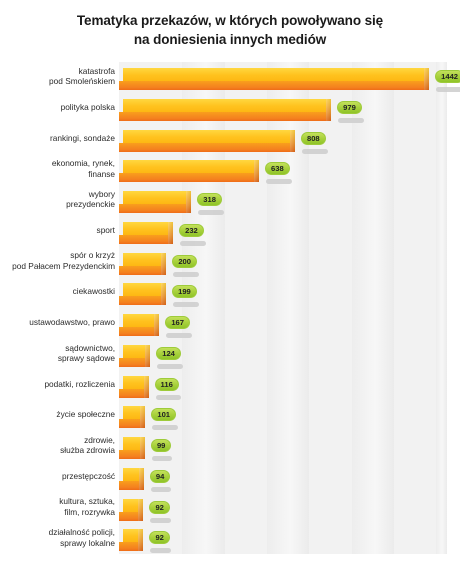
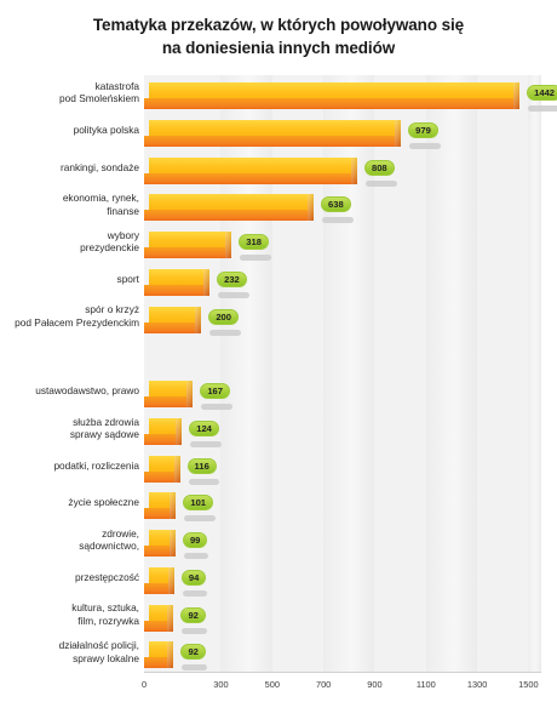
  Tematyka przekazów, w których powoływano się
  na doniesienia innych mediów
  katastrofa
  pod Smoleńskiem
  1442
  polityka polska
  979
  rankingi, sondaże
  808
  ekonomia, rynek,
  finanse
  638
  wybory
  prezydenckie
  318
  sport
  232
  spór o krzyż
  pod Pałacem Prezydenckim
  200
- ciekawostki
- 199
  ustawodawstwo, prawo
  167
- sądownictwo,
+ służba zdrowia
  sprawy sądowe
  124
  podatki, rozliczenia
  116
  życie społeczne
  101
  zdrowie,
- służba zdrowia
+ sądownictwo,
  99
  przestępczość
  94
  kultura, sztuka,
  film, rozrywka
  92
  działalność policji,
  sprawy lokalne
  92
+ 0
+ 300
+ 500
+ 700
+ 900
+ 1100
+ 1300
+ 1500
